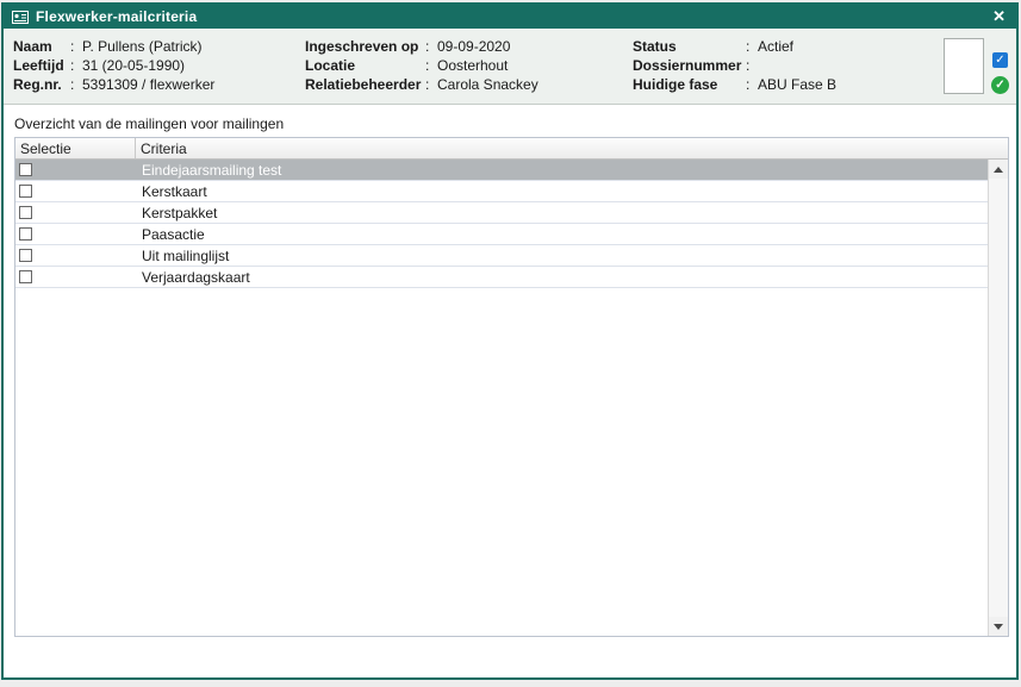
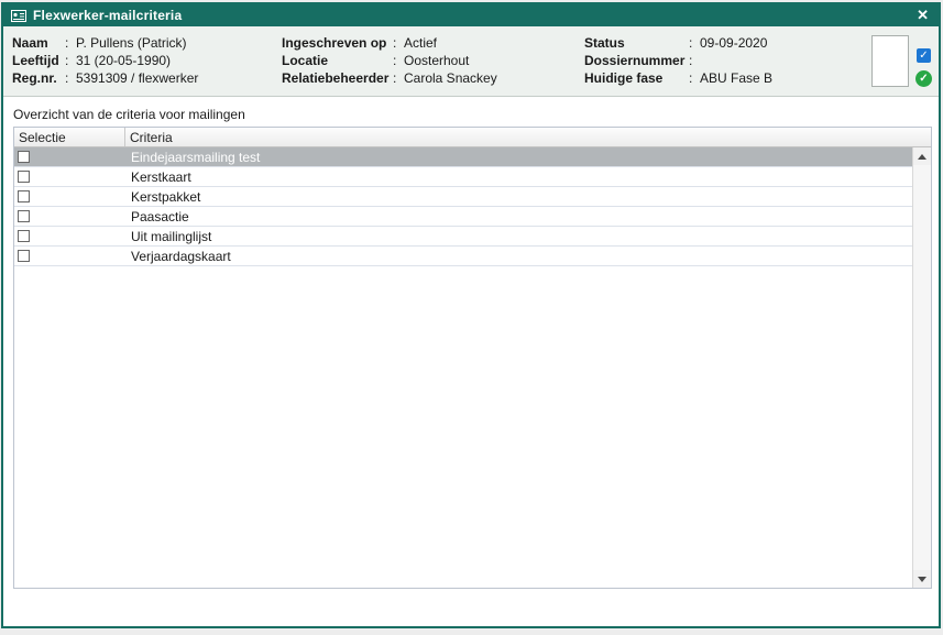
  Flexwerker-mailcriteria
  ✕
  Naam
  :
  P. Pullens (Patrick)
  Leeftijd
  :
  31 (20-05-1990)
  Reg.nr.
  :
  5391309 / flexwerker
  Ingeschreven op
  :
- 09-09-2020
+ Actief
  Locatie
  :
  Oosterhout
  Relatiebeheerder
  :
  Carola Snackey
  Status
  :
- Actief
+ 09-09-2020
  Dossiernummer
  :
  Huidige fase
  :
  ABU Fase B
  ✓
  ✓
- Overzicht van de mailingen voor mailingen
+ Overzicht van de criteria voor mailingen
  Selectie
  Criteria
  Eindejaarsmailing test
  Kerstkaart
  Kerstpakket
  Paasactie
  Uit mailinglijst
  Verjaardagskaart
